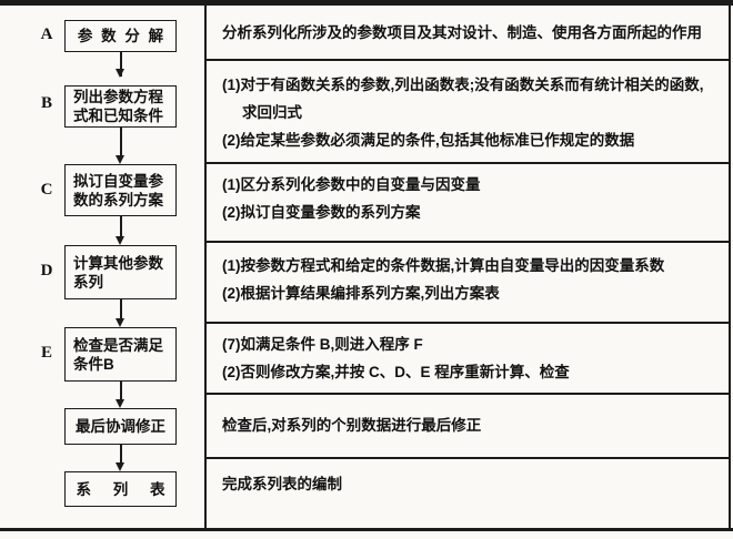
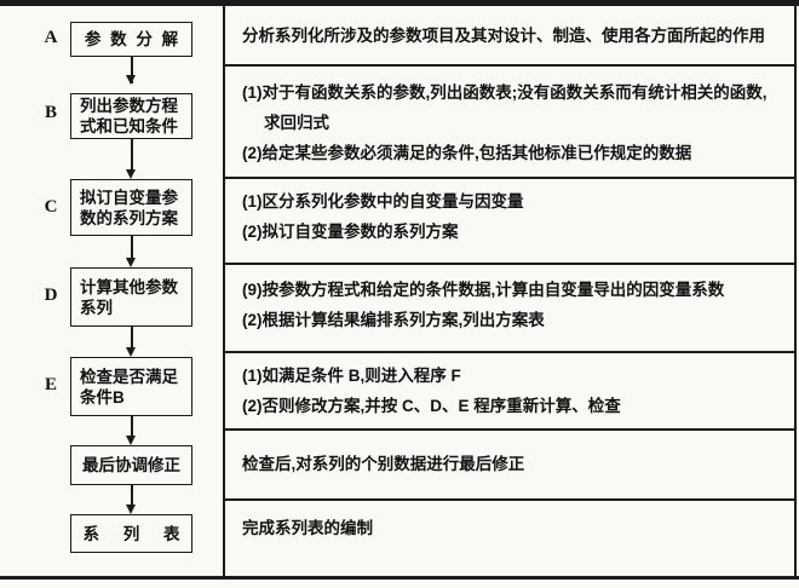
  A
  B
  C
  D
  E
  参 数 分 解
  列出参数方程
  式和已知条件
  拟订自变量参
  数的系列方案
  计算其他参数
  系列
  检查是否满足
  条件B
  最后协调修正
  系 列 表
  分析系列化所涉及的参数项目及其对设计、制造、使用各方面所起的作用
  (1)对于有函数关系的参数,列出函数表;没有函数关系而有统计相关的函数,求回归式
  (2)给定某些参数必须满足的条件,包括其他标准已作规定的数据
  (1)区分系列化参数中的自变量与因变量
  (2)拟订自变量参数的系列方案
- (1)按参数方程式和给定的条件数据,计算由自变量导出的因变量系数
+ (9)按参数方程式和给定的条件数据,计算由自变量导出的因变量系数
  (2)根据计算结果编排系列方案,列出方案表
- (7)如满足条件 B,则进入程序 F
+ (1)如满足条件 B,则进入程序 F
  (2)否则修改方案,并按 C、D、E 程序重新计算、检查
  检查后,对系列的个别数据进行最后修正
  完成系列表的编制
